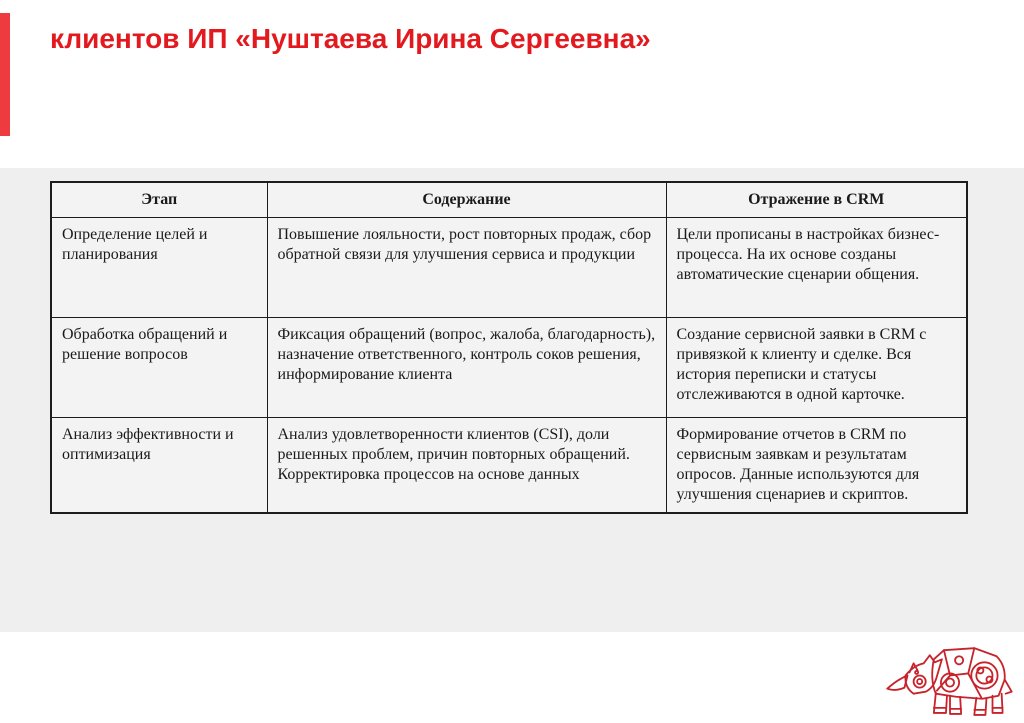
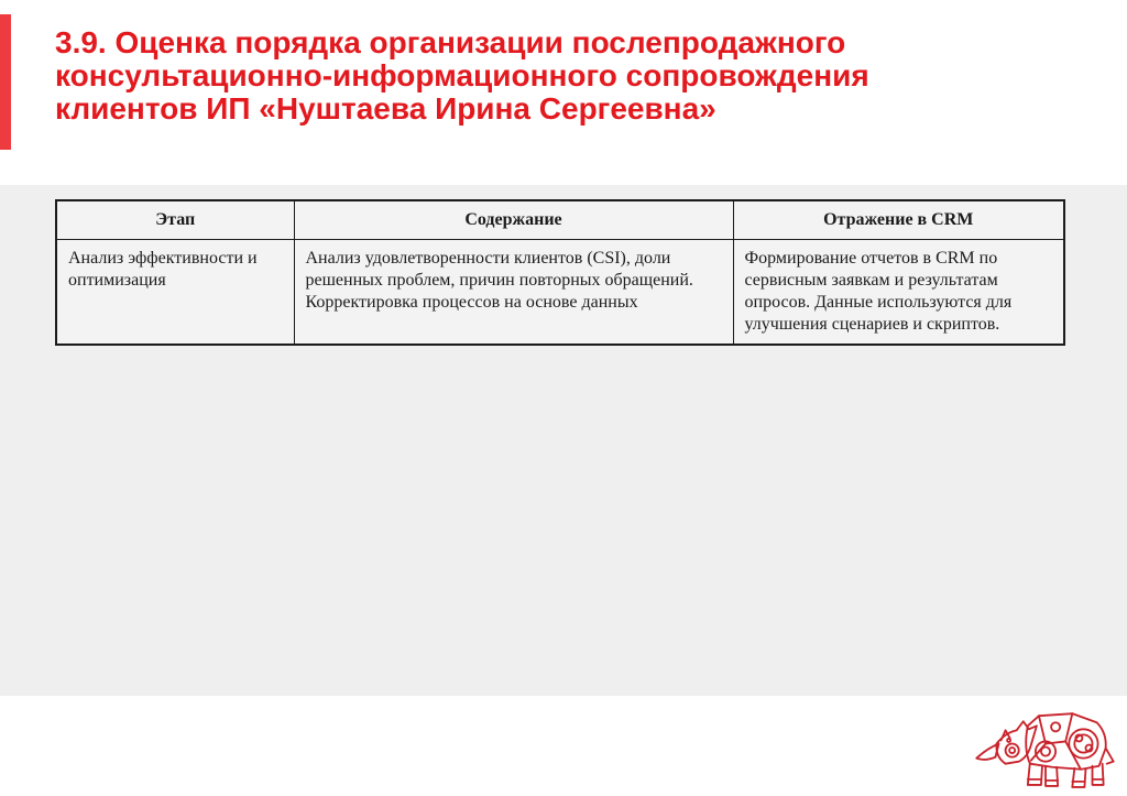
+ 3.9. Оценка порядка организации послепродажного
+ консультационно-информационного сопровождения
  клиентов ИП «Нуштаева Ирина Сергеевна»
  Этап	Содержание	Отражение в CRM
- Определение целей и планирования	Повышение лояльности, рост повторных продаж, сбор обратной связи для улучшения сервиса и продукции	Цели прописаны в настройках бизнес-процесса. На их основе созданы автоматические сценарии общения.
- Обработка обращений и решение вопросов	Фиксация обращений (вопрос, жалоба, благодарность), назначение ответственного, контроль соков решения, информирование клиента	Создание сервисной заявки в CRM с привязкой к клиенту и сделке. Вся история переписки и статусы отслеживаются в одной карточке.
  Анализ эффективности и оптимизация	Анализ удовлетворенности клиентов (CSI), доли решенных проблем, причин повторных обращений. Корректировка процессов на основе данных	Формирование отчетов в CRM по сервисным заявкам и результатам опросов. Данные используются для улучшения сценариев и скриптов.
